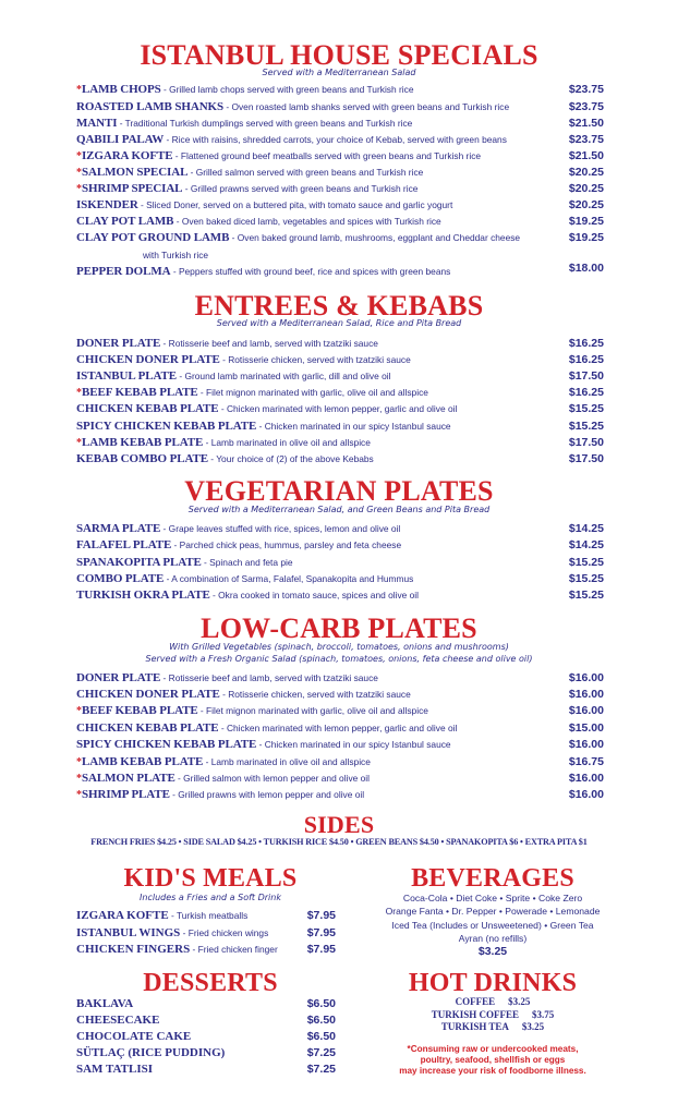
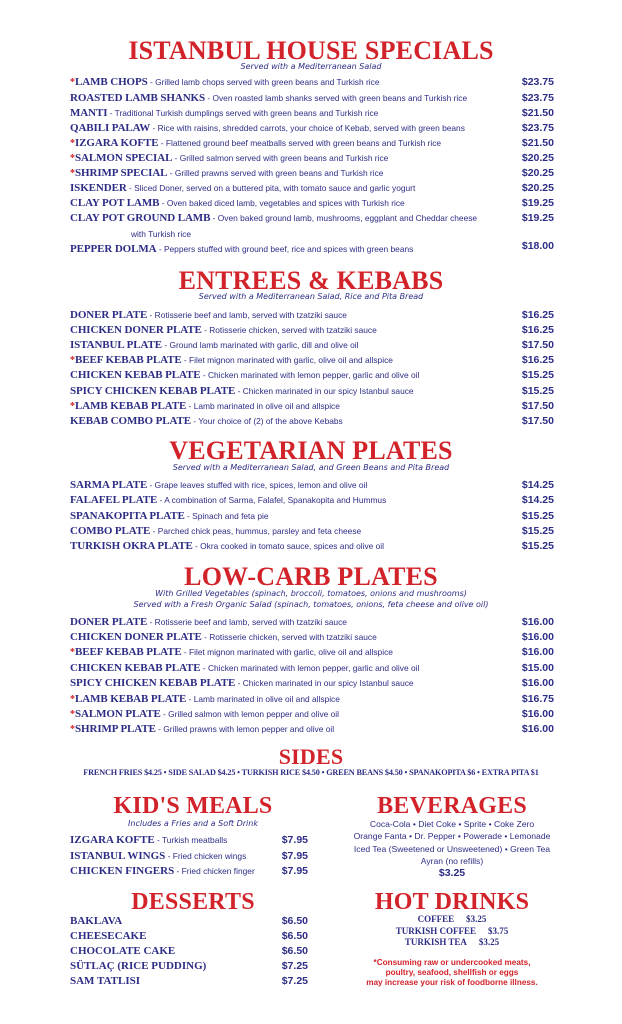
  ISTANBUL HOUSE SPECIALS
  Served with a Mediterranean Salad
  *LAMB CHOPS - Grilled lamb chops served with green beans and Turkish rice
  $23.75
  ROASTED LAMB SHANKS - Oven roasted lamb shanks served with green beans and Turkish rice
  $23.75
  MANTI - Traditional Turkish dumplings served with green beans and Turkish rice
  $21.50
  QABILI PALAW - Rice with raisins, shredded carrots, your choice of Kebab, served with green beans
  $23.75
  *IZGARA KOFTE - Flattened ground beef meatballs served with green beans and Turkish rice
  $21.50
  *SALMON SPECIAL - Grilled salmon served with green beans and Turkish rice
  $20.25
  *SHRIMP SPECIAL - Grilled prawns served with green beans and Turkish rice
  $20.25
  ISKENDER - Sliced Doner, served on a buttered pita, with tomato sauce and garlic yogurt
  $20.25
  CLAY POT LAMB - Oven baked diced lamb, vegetables and spices with Turkish rice
  $19.25
  CLAY POT GROUND LAMB - Oven baked ground lamb, mushrooms, eggplant and Cheddar cheese
  $19.25
  with Turkish rice
  PEPPER DOLMA - Peppers stuffed with ground beef, rice and spices with green beans
  $18.00
  ENTREES & KEBABS
  Served with a Mediterranean Salad, Rice and Pita Bread
  DONER PLATE - Rotisserie beef and lamb, served with tzatziki sauce
  $16.25
  CHICKEN DONER PLATE - Rotisserie chicken, served with tzatziki sauce
  $16.25
  ISTANBUL PLATE - Ground lamb marinated with garlic, dill and olive oil
  $17.50
  *BEEF KEBAB PLATE - Filet mignon marinated with garlic, olive oil and allspice
  $16.25
  CHICKEN KEBAB PLATE - Chicken marinated with lemon pepper, garlic and olive oil
  $15.25
  SPICY CHICKEN KEBAB PLATE - Chicken marinated in our spicy Istanbul sauce
  $15.25
  *LAMB KEBAB PLATE - Lamb marinated in olive oil and allspice
  $17.50
  KEBAB COMBO PLATE - Your choice of (2) of the above Kebabs
  $17.50
  VEGETARIAN PLATES
  Served with a Mediterranean Salad, and Green Beans and Pita Bread
  SARMA PLATE - Grape leaves stuffed with rice, spices, lemon and olive oil
  $14.25
- FALAFEL PLATE - Parched chick peas, hummus, parsley and feta cheese
+ FALAFEL PLATE - A combination of Sarma, Falafel, Spanakopita and Hummus
  $14.25
  SPANAKOPITA PLATE - Spinach and feta pie
  $15.25
- COMBO PLATE - A combination of Sarma, Falafel, Spanakopita and Hummus
+ COMBO PLATE - Parched chick peas, hummus, parsley and feta cheese
  $15.25
  TURKISH OKRA PLATE - Okra cooked in tomato sauce, spices and olive oil
  $15.25
  LOW-CARB PLATES
  With Grilled Vegetables (spinach, broccoli, tomatoes, onions and mushrooms)
  Served with a Fresh Organic Salad (spinach, tomatoes, onions, feta cheese and olive oil)
  DONER PLATE - Rotisserie beef and lamb, served with tzatziki sauce
  $16.00
  CHICKEN DONER PLATE - Rotisserie chicken, served with tzatziki sauce
  $16.00
  *BEEF KEBAB PLATE - Filet mignon marinated with garlic, olive oil and allspice
  $16.00
  CHICKEN KEBAB PLATE - Chicken marinated with lemon pepper, garlic and olive oil
  $15.00
  SPICY CHICKEN KEBAB PLATE - Chicken marinated in our spicy Istanbul sauce
  $16.00
  *LAMB KEBAB PLATE - Lamb marinated in olive oil and allspice
  $16.75
  *SALMON PLATE - Grilled salmon with lemon pepper and olive oil
  $16.00
  *SHRIMP PLATE - Grilled prawns with lemon pepper and olive oil
  $16.00
  SIDES
  FRENCH FRIES $4.25 • SIDE SALAD $4.25 • TURKISH RICE $4.50 • GREEN BEANS $4.50 • SPANAKOPITA $6 • EXTRA PITA $1
  KID'S MEALS
  Includes a Fries and a Soft Drink
  IZGARA KOFTE - Turkish meatballs
  $7.95
  ISTANBUL WINGS - Fried chicken wings
  $7.95
  CHICKEN FINGERS - Fried chicken finger
  $7.95
  BEVERAGES
  Coca-Cola • Diet Coke • Sprite • Coke Zero
  Orange Fanta • Dr. Pepper • Powerade • Lemonade
- Iced Tea (Includes or Unsweetened) • Green Tea
+ Iced Tea (Sweetened or Unsweetened) • Green Tea
  Ayran (no refills)
  $3.25
  DESSERTS
  BAKLAVA
  $6.50
  CHEESECAKE
  $6.50
  CHOCOLATE CAKE
  $6.50
  SÜTLAÇ (RICE PUDDING)
  $7.25
  SAM TATLISI
  $7.25
  HOT DRINKS
  COFFEE $3.25
  TURKISH COFFEE $3.75
  TURKISH TEA $3.25
  *Consuming raw or undercooked meats,
  poultry, seafood, shellfish or eggs
  may increase your risk of foodborne illness.
